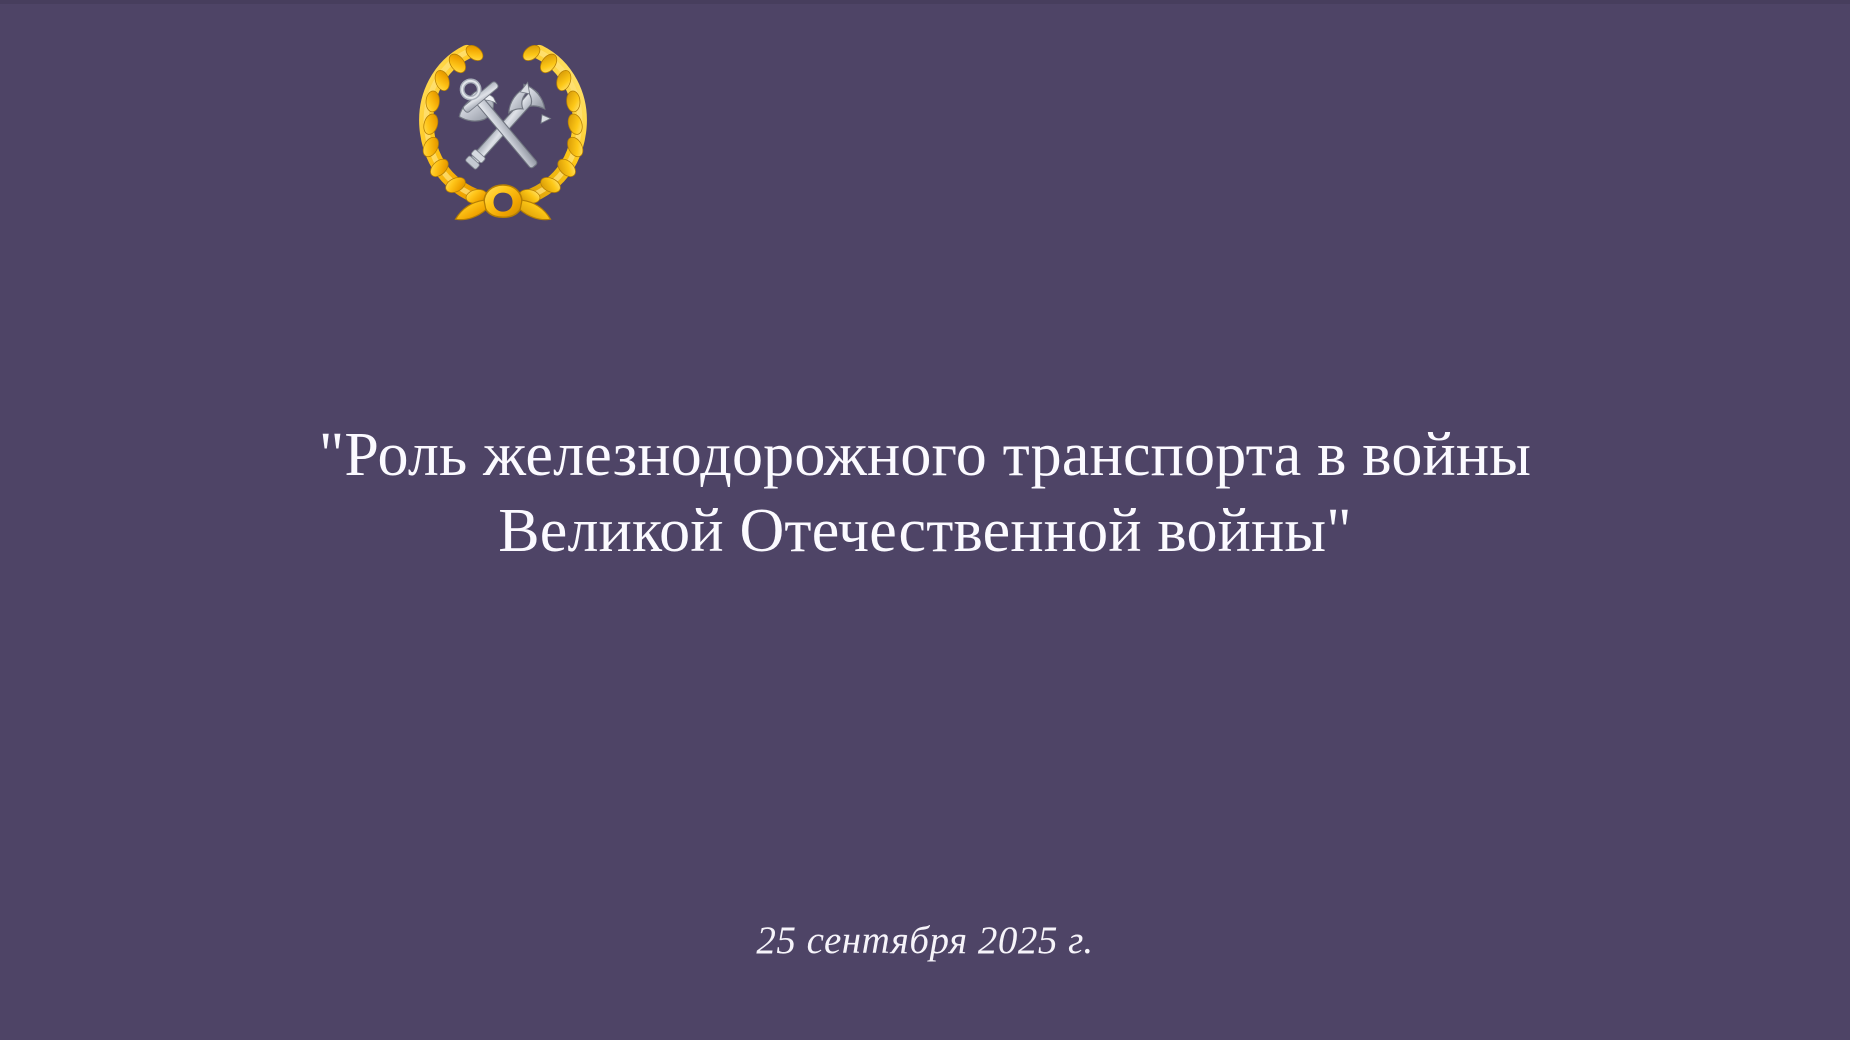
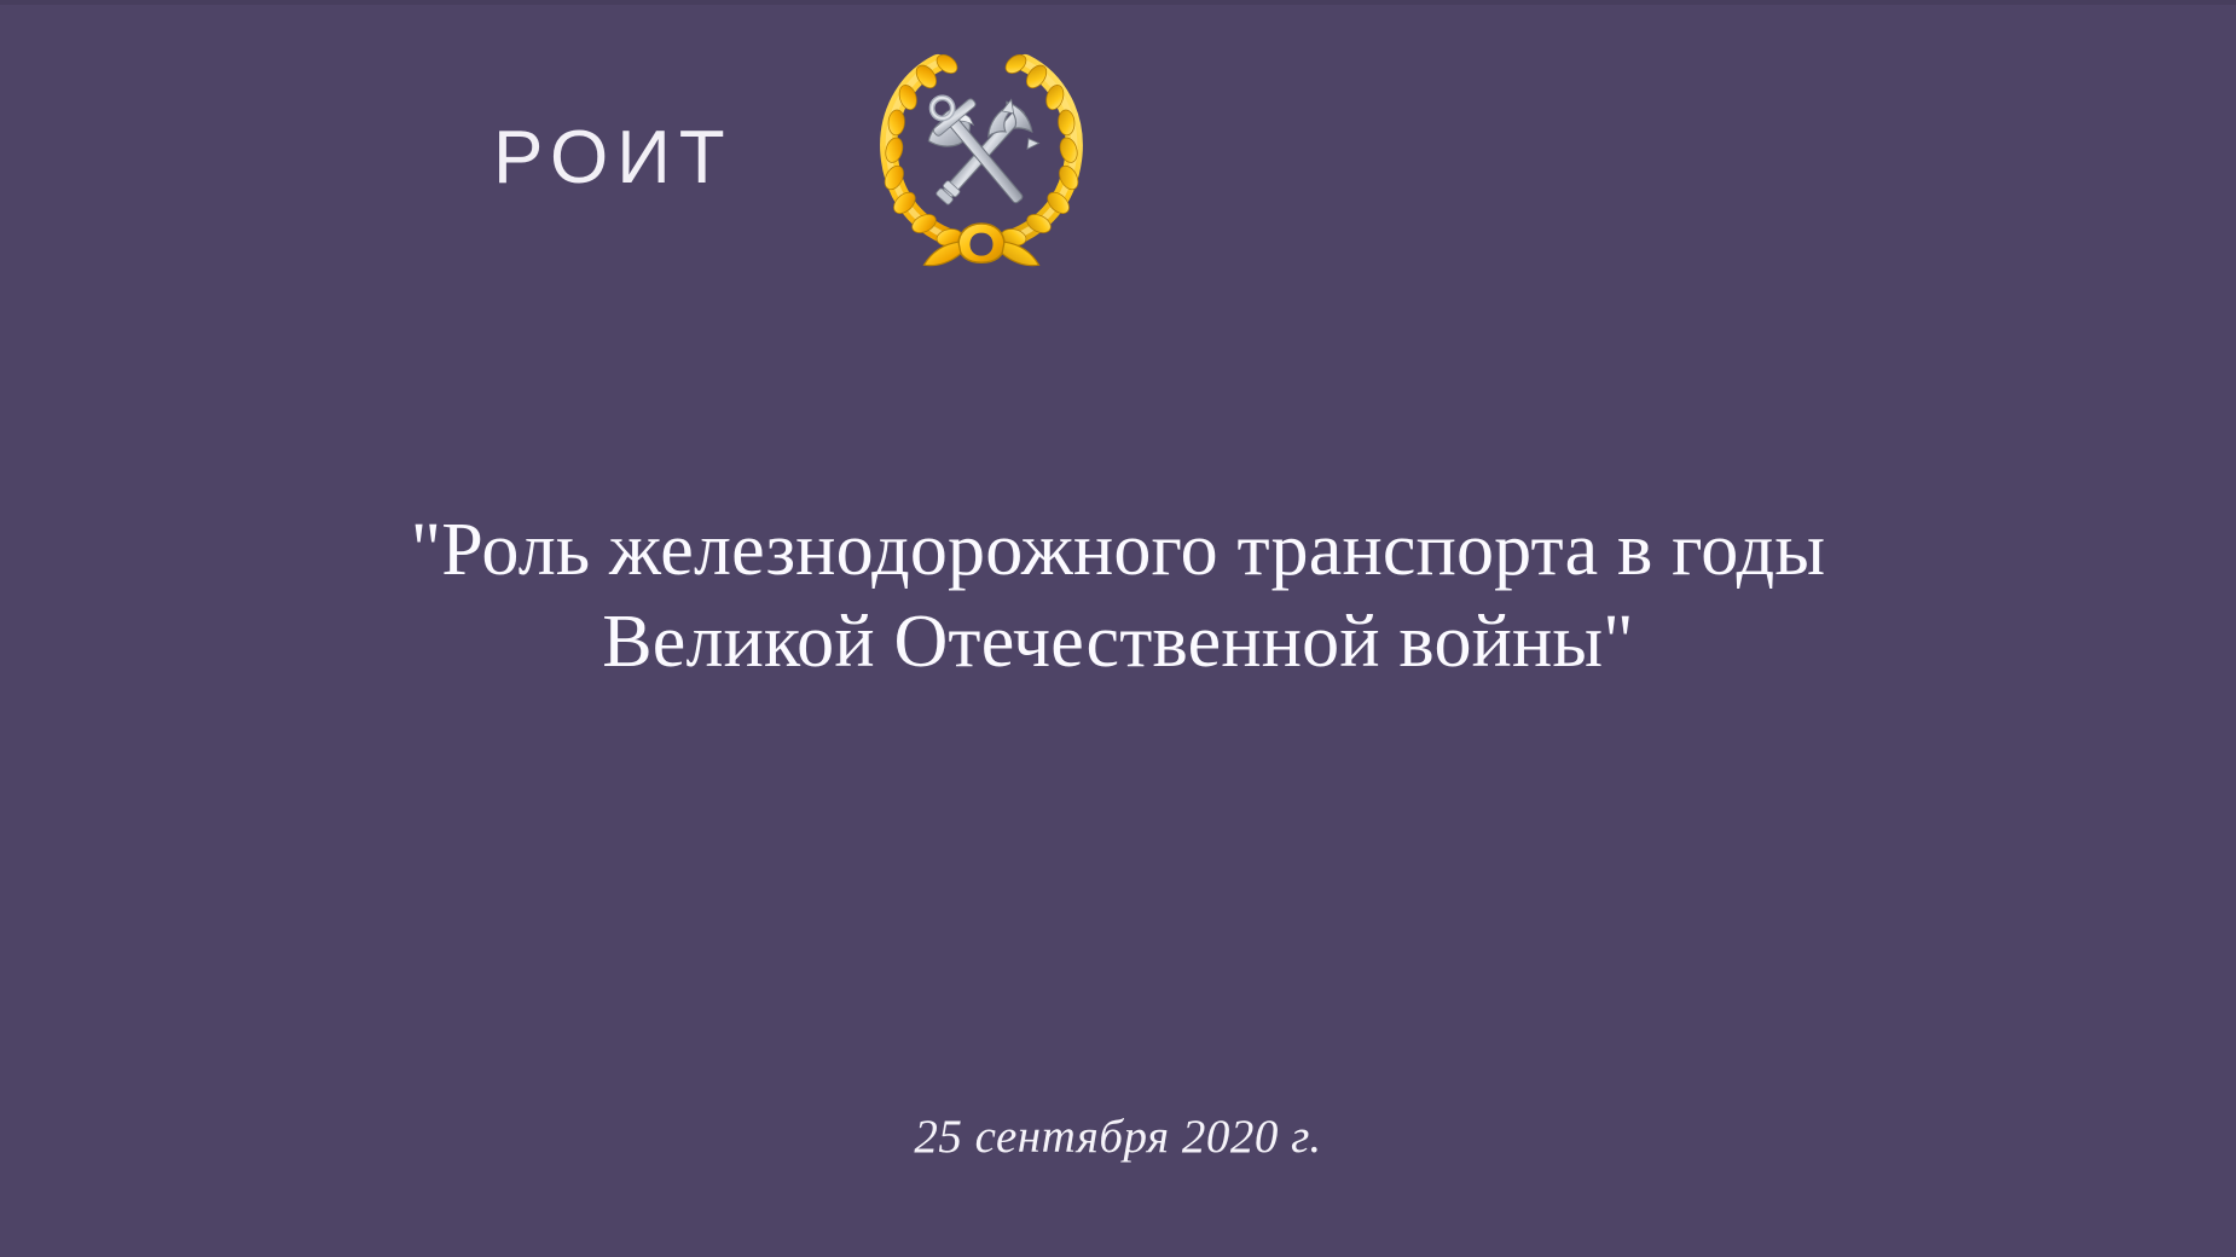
+ РОИТ
- "Роль железнодорожного транспорта в войны
+ "Роль железнодорожного транспорта в годы
  Великой Отечественной войны"
- 25 сентября 2025 г.
+ 25 сентября 2020 г.
